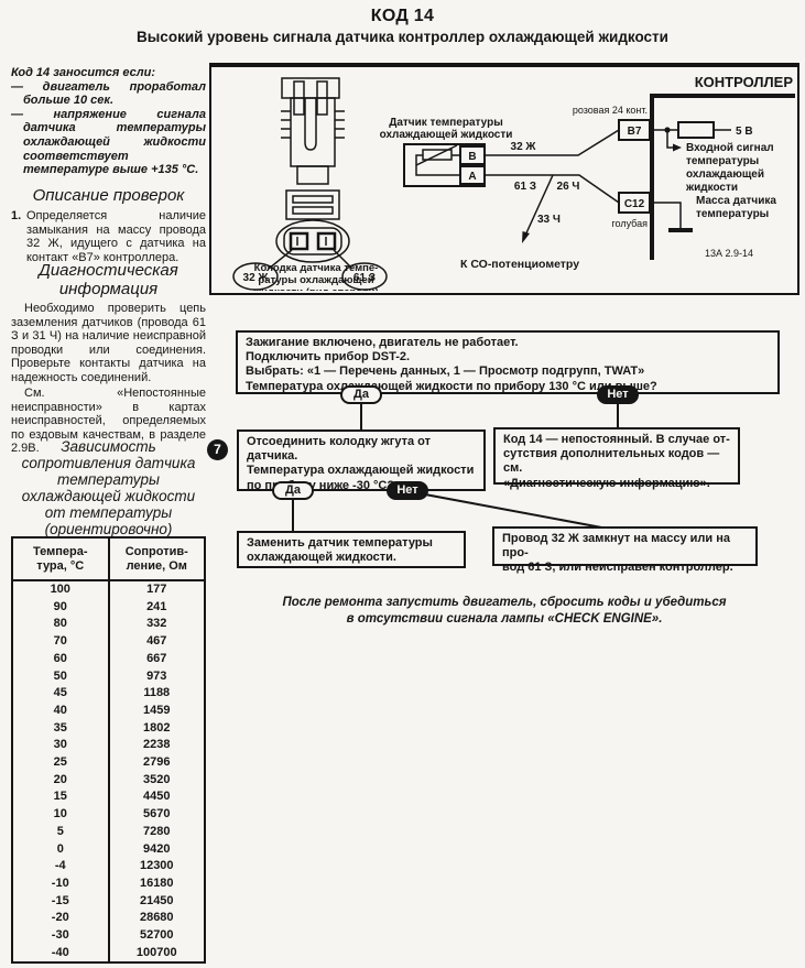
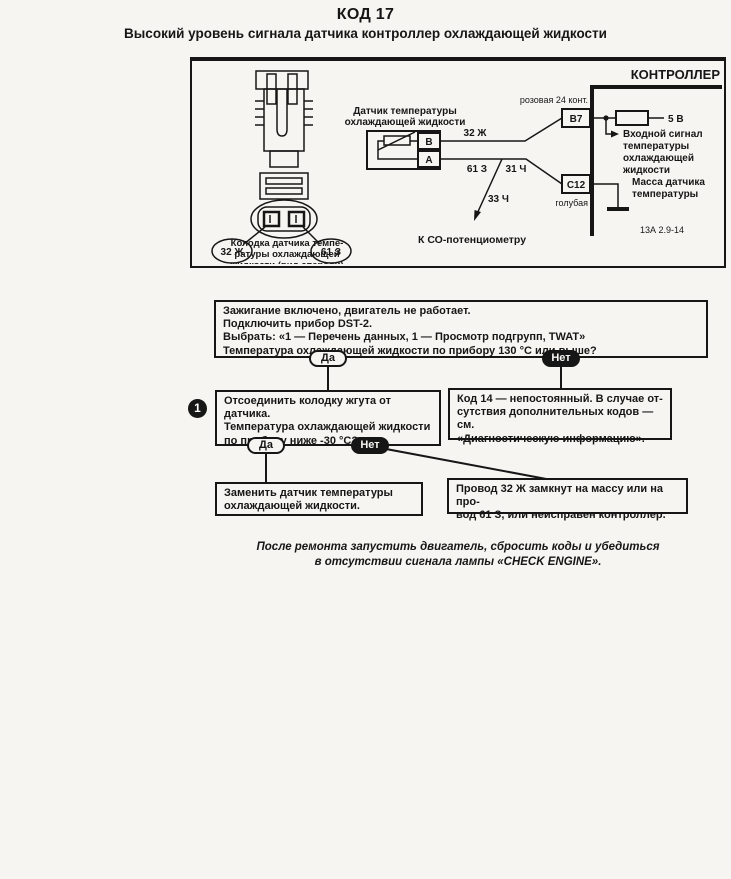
- КОД 14
+ КОД 17
  Высокий уровень сигнала датчика контроллер охлаждающей жидкости
- Код 14 заносится если:
- — двигатель проработал больше 10 сек.
- — напряжение сигнала датчика температуры охлаждающей жидкости соответствует температуре выше +135 °С.
- Описание проверок
- 1.
- Определяется наличие замыкания на массу провода 32 Ж, идущего с датчика на контакт «В7» контроллера.
- Диагностическая информация
- Необходимо проверить цепь заземления датчиков (провода 61 З и 31 Ч) на наличие неисправной проводки или соединения. Проверьте контакты датчика на надежность соединений.
- См. «Непостоянные неисправности» в картах неисправностей, определяемых по ездовым качествам, в разделе 2.9В.
- Зависимость сопротивления датчика температуры охлаждающей жидкости от температуры (ориентировочно)
- Темпера- тура, °С	Сопротив- ление, Ом
- 100	177
- 90	241
- 80	332
- 70	467
- 60	667
- 50	973
- 45	1188
- 40	1459
- 35	1802
- 30	2238
- 25	2796
- 20	3520
- 15	4450
- 10	5670
- 5	7280
- 0	9420
- -4	12300
- -10	16180
- -15	21450
- -20	28680
- -30	52700
- -40	100700
  32 Ж
  61 З
  Датчик температуры
  охлаждающей жидкости
  В
  А
  32 Ж
  61 З
- 26 Ч
+ 31 Ч
  33 Ч
  К СО-потенциометру
  КОНТРОЛЛЕР
  розовая 24 конт.
  В7
  С12
  голубая
  5 В
  Входной сигнал
  температуры
  охлаждающей
  жидкости
  Масса датчика
  температуры
  13А 2.9-14
  Колодка датчика темпе-
  ратуры охлаждающей
  Зажигание включено, двигатель не работает.
  Подключить прибор DST-2.
  Выбрать: «1 — Перечень данных, 1 — Просмотр подгрупп, TWAT»
  Температура охющей жидкости по прибору 130 °С ише?
  Отсоединить колодку жгута от датчика.
  Температура охлаждающей жидкости
  Код 14 — непостоянный. В случае от-
  сутствия дополнительных кодов — см.
  «Диагностическую информацию».
  Заменить датчик температуры
  охлаждающей жидкости.
  Провод 32 Ж замкнут на массу или на про-
  вод 61 З, или неисправен контроллер.
  Да
  Нет
  Да
  Нет
- 7
+ 1
  После ремонта запустить двигатель, сбросить коды и убедиться
  в отсутствии сигнала лампы «CHECK ENGINE».
